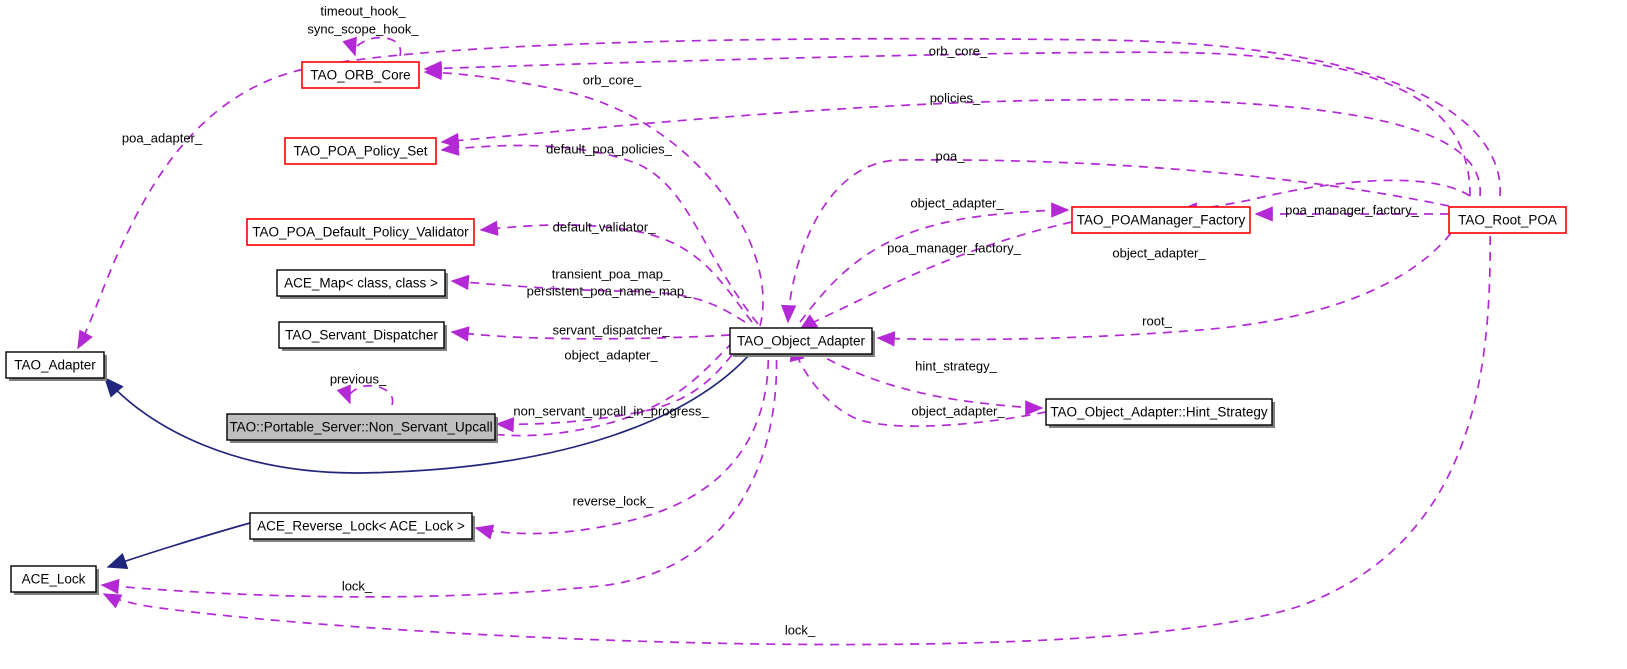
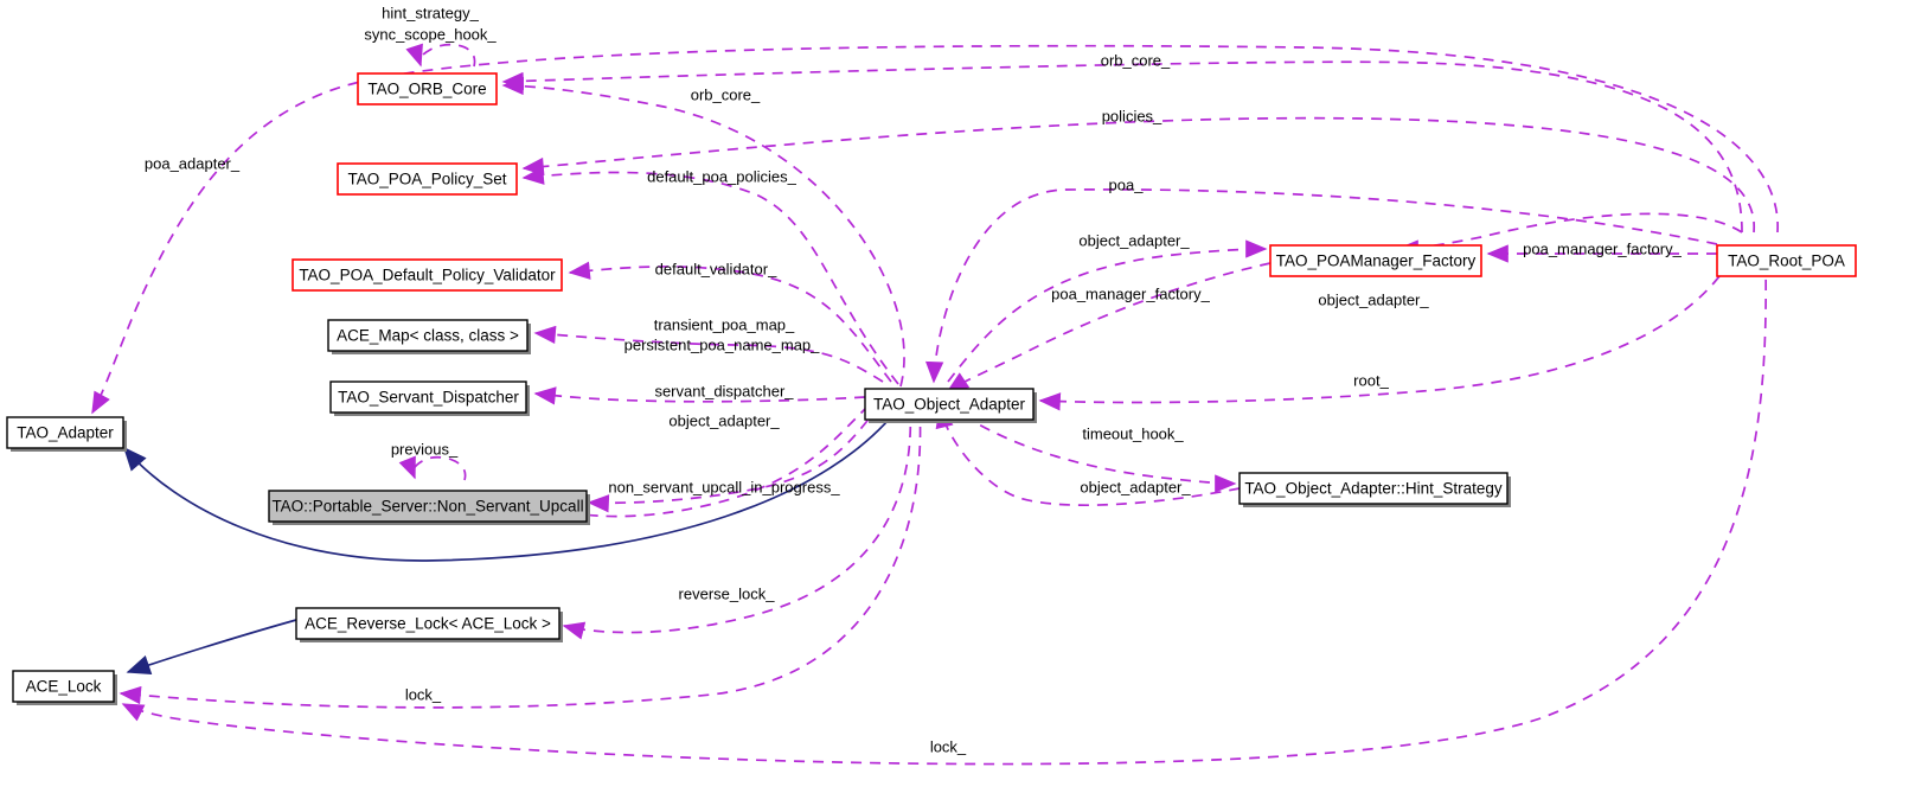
  TAO_ORB_Core
  TAO_POA_Policy_Set
  TAO_POA_Default_Policy_Validator
  ACE_Map< class, class >
  TAO_Servant_Dispatcher
  TAO_Adapter
  TAO::Portable_Server::Non_Servant_Upcall
  TAO_Object_Adapter
  TAO_POAManager_Factory
  TAO_Object_Adapter::Hint_Strategy
  TAO_Root_POA
  ACE_Reverse_Lock< ACE_Lock >
  ACE_Lock
- timeout_hook_
+ hint_strategy_
  sync_scope_hook_
  orb_core_
  orb_core_
  policies_
  poa_adapter_
  default_poa_policies_
  poa_
  object_adapter_
  poa_manager_factory_
  default_validator_
  poa_manager_factory_
  object_adapter_
  transient_poa_map_
  persistent_poa_name_map_
  root_
  servant_dispatcher_
  object_adapter_
- hint_strategy_
+ timeout_hook_
  previous_
  object_adapter_
  non_servant_upcall_in_progress_
  reverse_lock_
  lock_
  lock_
